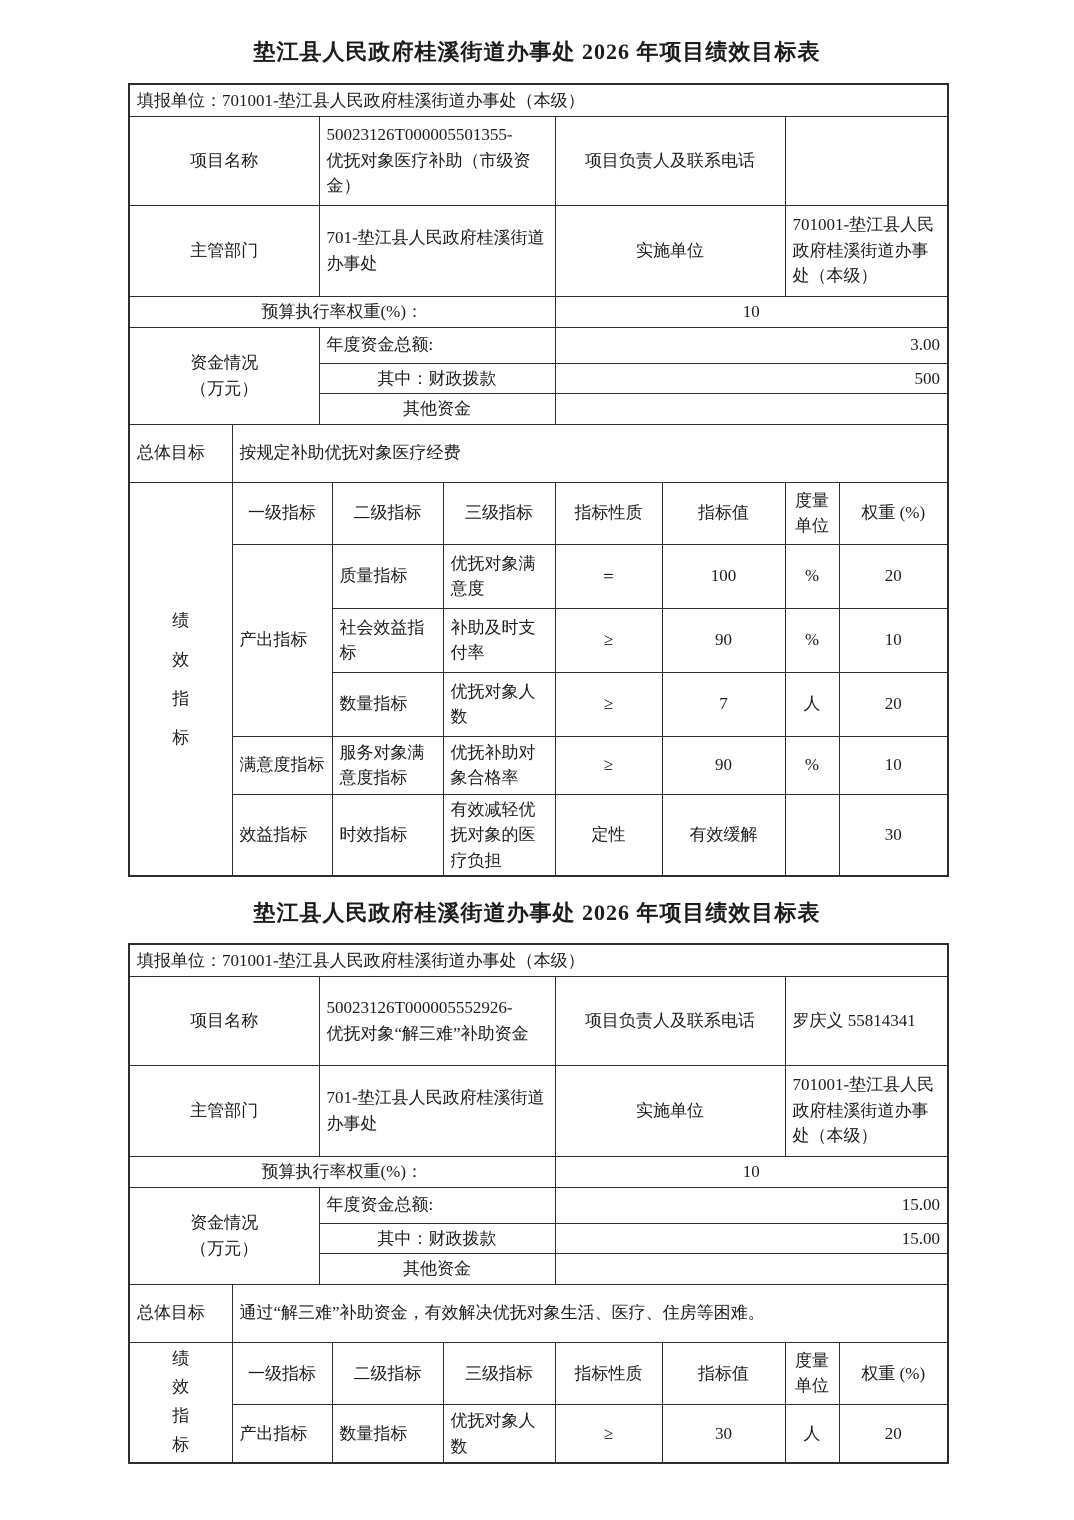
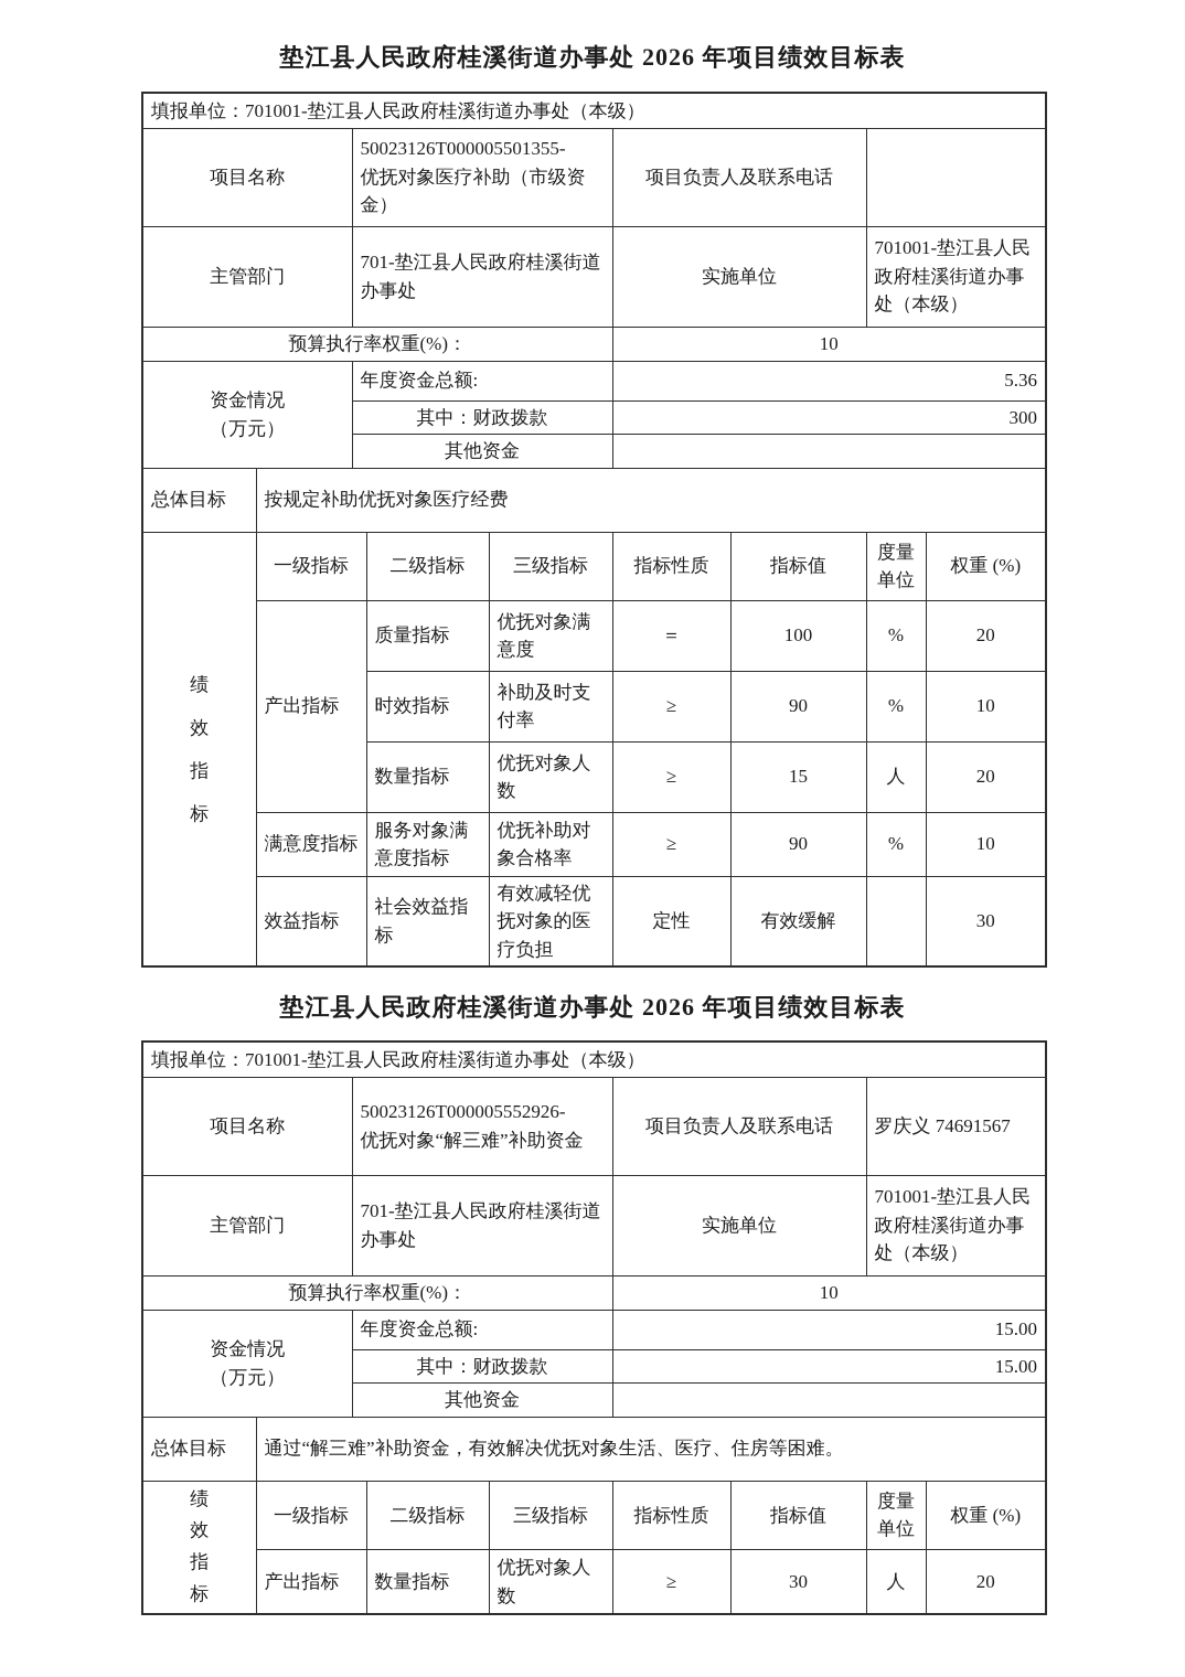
  垫江县人民政府桂溪街道办事处 2026 年项目绩效目标表
  填报单位：701001-垫江县人民政府桂溪街道办事处（本级）
  项目名称	50023126T000005501355- 优抚对象医疗补助（市级资金）	项目负责人及联系电话
  主管部门	701-垫江县人民政府桂溪街道办事处	实施单位	701001-垫江县人民政府桂溪街道办事处（本级）
  预算执行率权重(%)：	10
- 资金情况 （万元）	年度资金总额:	3.00
+ 资金情况 （万元）	年度资金总额:	5.36
- 其中：财政拨款	500
+ 其中：财政拨款	300
  其他资金
  总体目标	按规定补助优抚对象医疗经费
  绩 效 指 标	一级指标	二级指标	三级指标	指标性质	指标值	度量单位	权重 (%)
  产出指标	质量指标	优抚对象满意度	＝	100	%	20
- 社会效益指标	补助及时支付率	≥	90	%	10
+ 时效指标	补助及时支付率	≥	90	%	10
- 数量指标	优抚对象人数	≥	7	人	20
+ 数量指标	优抚对象人数	≥	15	人	20
  满意度指标	服务对象满意度指标	优抚补助对象合格率	≥	90	%	10
- 效益指标	时效指标	有效减轻优抚对象的医疗负担	定性	有效缓解		30
+ 效益指标	社会效益指标	有效减轻优抚对象的医疗负担	定性	有效缓解		30
  垫江县人民政府桂溪街道办事处 2026 年项目绩效目标表
  填报单位：701001-垫江县人民政府桂溪街道办事处（本级）
- 项目名称	50023126T000005552926- 优抚对象“解三难”补助资金	项目负责人及联系电话	罗庆义 55814341
+ 项目名称	50023126T000005552926- 优抚对象“解三难”补助资金	项目负责人及联系电话	罗庆义 74691567
  主管部门	701-垫江县人民政府桂溪街道办事处	实施单位	701001-垫江县人民政府桂溪街道办事处（本级）
  预算执行率权重(%)：	10
  资金情况 （万元）	年度资金总额:	15.00
  其中：财政拨款	15.00
  其他资金
  总体目标	通过“解三难”补助资金，有效解决优抚对象生活、医疗、住房等困难。
  绩 效 指 标	一级指标	二级指标	三级指标	指标性质	指标值	度量单位	权重 (%)
  产出指标	数量指标	优抚对象人数	≥	30	人	20
